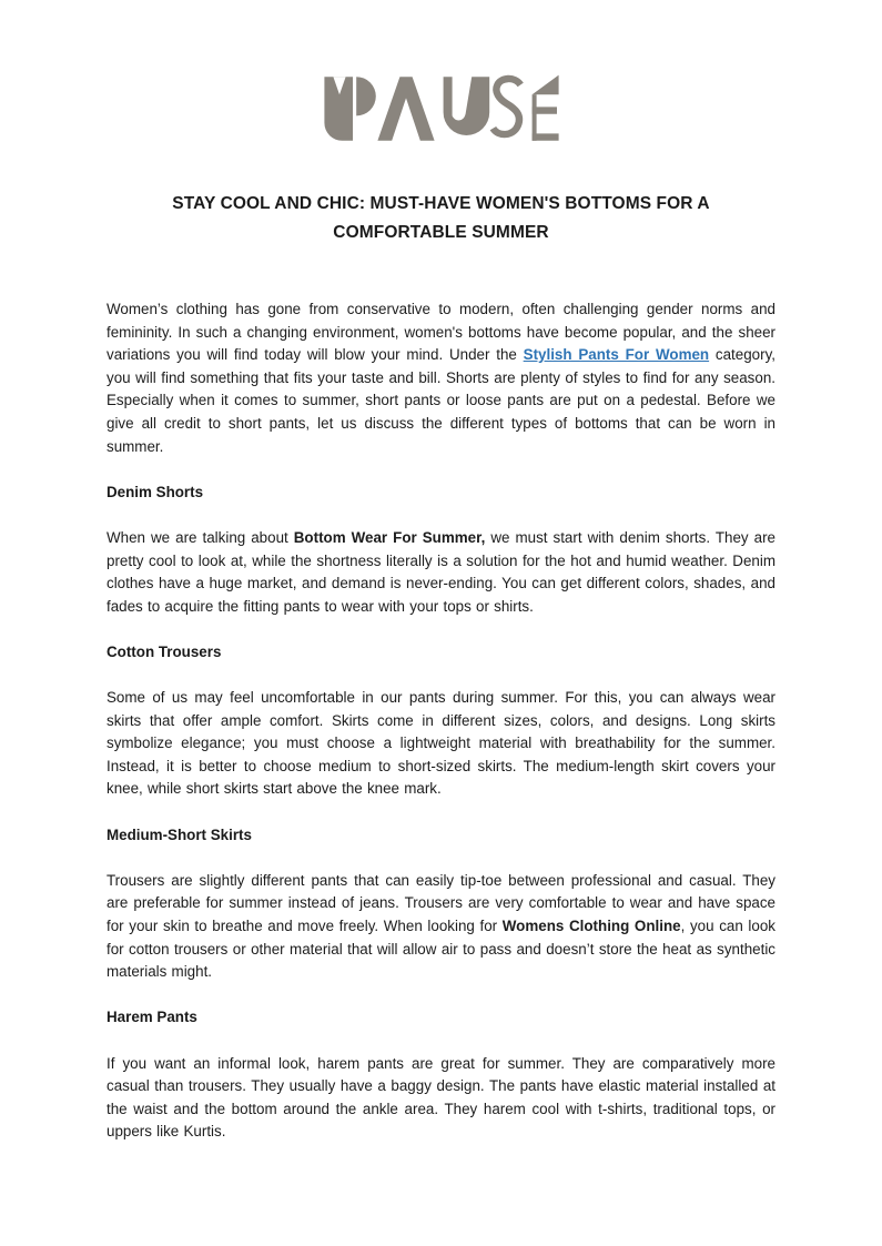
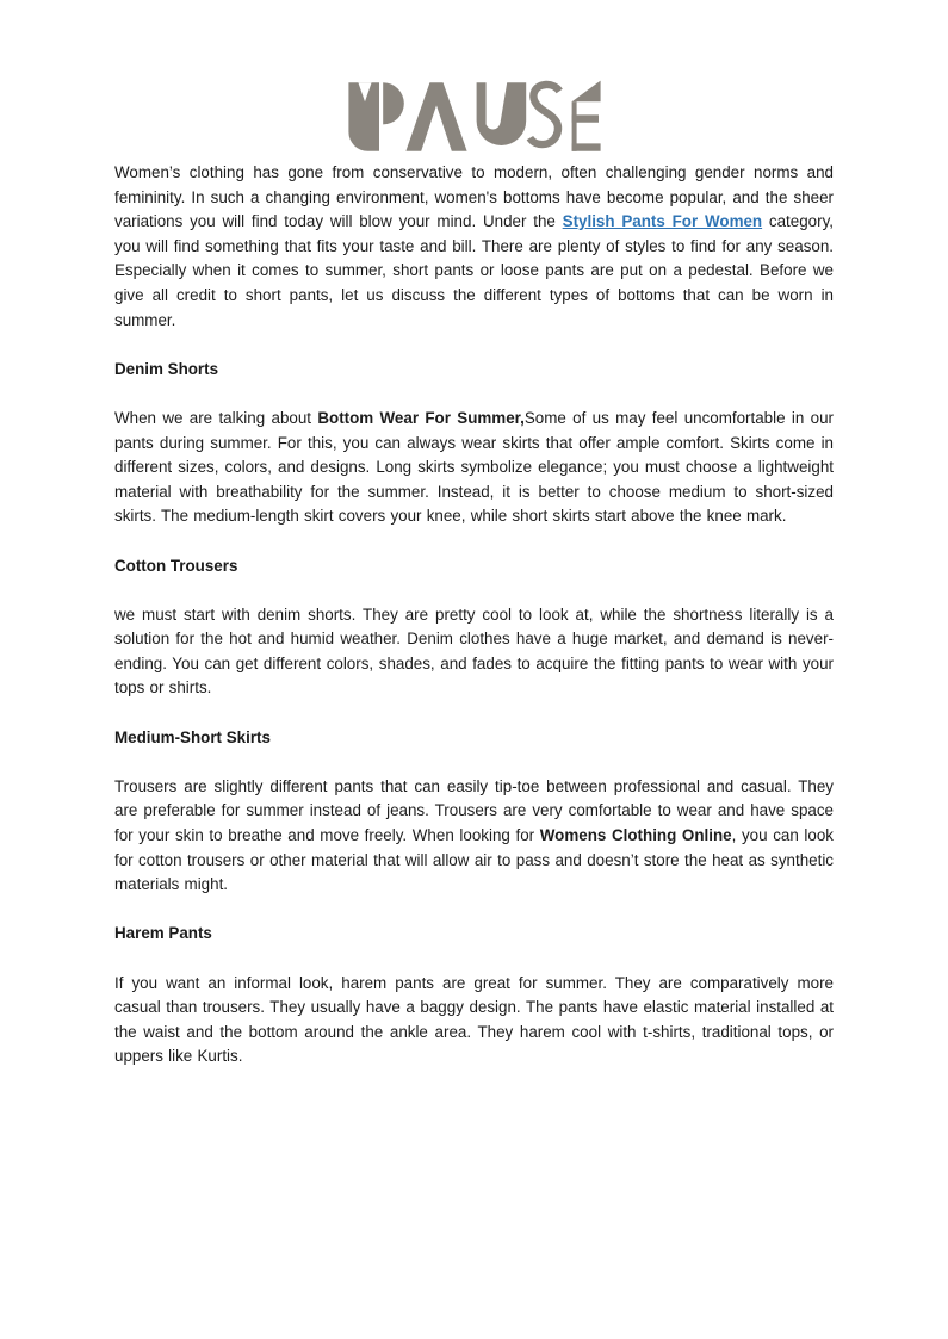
- STAY COOL AND CHIC: MUST-HAVE WOMEN'S BOTTOMS FOR A COMFORTABLE SUMMER
- Women’s clothing has gone from conservative to modern, often challenging gender norms and femininity. In such a changing environment, women's bottoms have become popular, and the sheer variations you will find today will blow your mind. Under the Stylish Pants For Women category, you will find something that fits your taste and bill. Shorts are plenty of styles to find for any season. Especially when it comes to summer, short pants or loose pants are put on a pedestal. Before we give all credit to short pants, let us discuss the different types of bottoms that can be worn in summer.
+ Women’s clothing has gone from conservative to modern, often challenging gender norms and femininity. In such a changing environment, women's bottoms have become popular, and the sheer variations you will find today will blow your mind. Under the Stylish Pants For Women category, you will find something that fits your taste and bill. There are plenty of styles to find for any season. Especially when it comes to summer, short pants or loose pants are put on a pedestal. Before we give all credit to short pants, let us discuss the different types of bottoms that can be worn in summer.
  Denim Shorts
- When we are talking about Bottom Wear For Summer, we must start with denim shorts. They are pretty cool to look at, while the shortness literally is a solution for the hot and humid weather. Denim clothes have a huge market, and demand is never-ending. You can get different colors, shades, and fades to acquire the fitting pants to wear with your tops or shirts.
+ When we are talking about Bottom Wear For Summer,Some of us may feel uncomfortable in our pants during summer. For this, you can always wear skirts that offer ample comfort. Skirts come in different sizes, colors, and designs. Long skirts symbolize elegance; you must choose a lightweight material with breathability for the summer. Instead, it is better to choose medium to short-sized skirts. The medium-length skirt covers your knee, while short skirts start above the knee mark.
  Cotton Trousers
- Some of us may feel uncomfortable in our pants during summer. For this, you can always wear skirts that offer ample comfort. Skirts come in different sizes, colors, and designs. Long skirts symbolize elegance; you must choose a lightweight material with breathability for the summer. Instead, it is better to choose medium to short-sized skirts. The medium-length skirt covers your knee, while short skirts start above the knee mark.
+ we must start with denim shorts. They are pretty cool to look at, while the shortness literally is a solution for the hot and humid weather. Denim clothes have a huge market, and demand is never-ending. You can get different colors, shades, and fades to acquire the fitting pants to wear with your tops or shirts.
  Medium-Short Skirts
  Trousers are slightly different pants that can easily tip-toe between professional and casual. They are preferable for summer instead of jeans. Trousers are very comfortable to wear and have space for your skin to breathe and move freely. When looking for Womens Clothing Online, you can look for cotton trousers or other material that will allow air to pass and doesn’t store the heat as synthetic materials might.
  Harem Pants
  If you want an informal look, harem pants are great for summer. They are comparatively more casual than trousers. They usually have a baggy design. The pants have elastic material installed at the waist and the bottom around the ankle area. They harem cool with t-shirts, traditional tops, or uppers like Kurtis.
